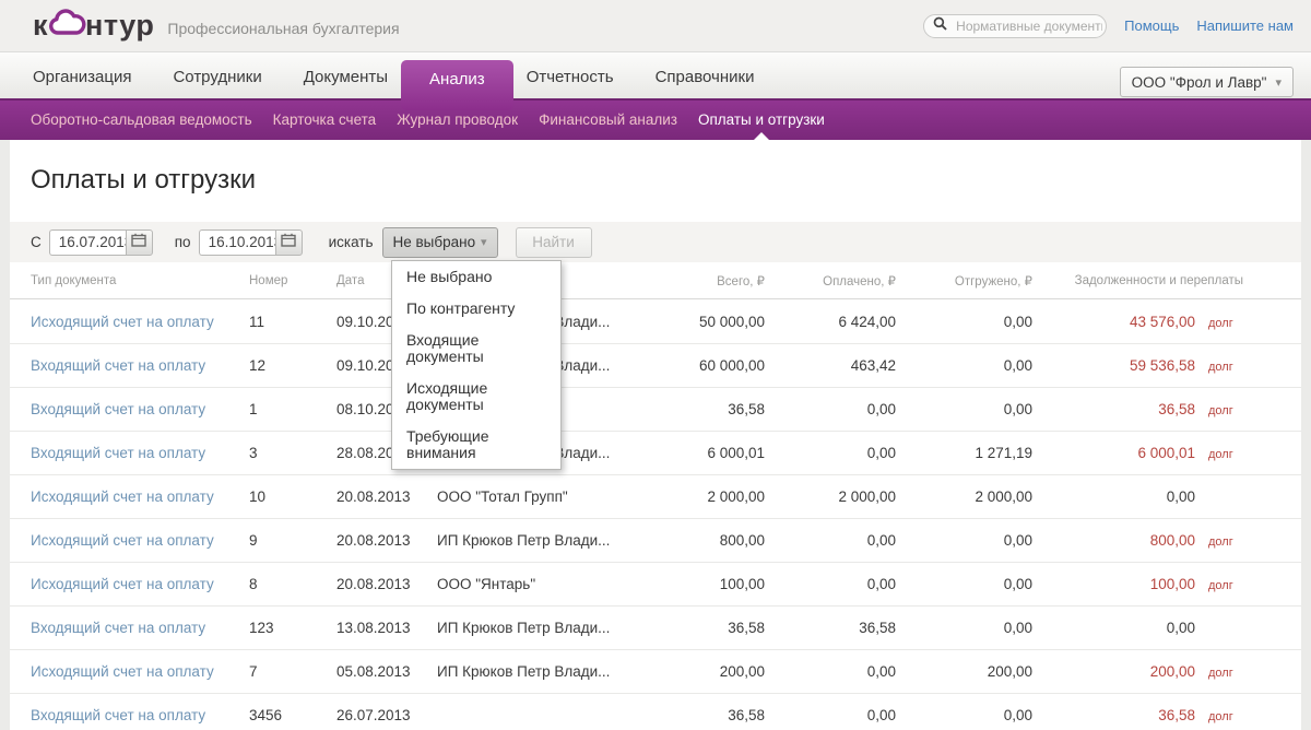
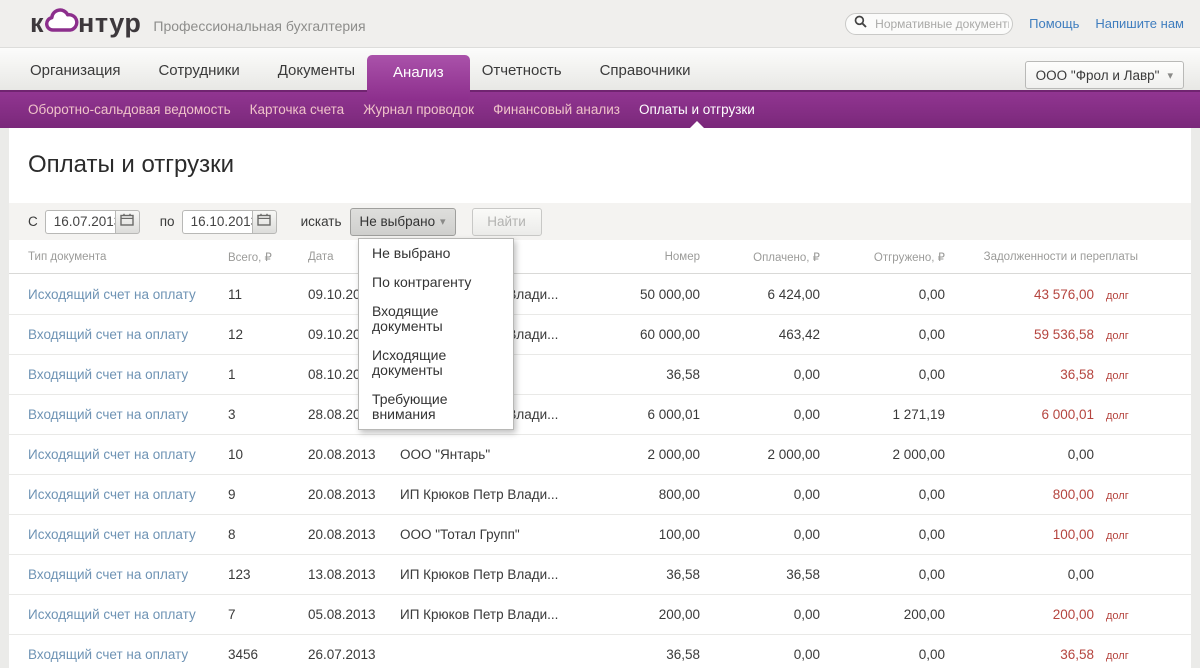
  к
  нтур
  Профессиональная бухгалтерия
  Нормативные документ
  Помощь
  Напишите нам
  Организация
  Сотрудники
  Документы
  Анализ
  Отчетность
  Справочники
  ООО "Фрол и Лавр"
  ▾
  Оборотно-сальдовая ведомость
  Карточка счета
  Журнал проводок
  Финансовый анализ
  Оплаты и отгрузки
  Оплаты и отгрузки
  С
  16.07.201
  по
  16.10.201
  искать
  Не выбрано
  ▾
  Найти
  Не выбрано
  По контрагенту
  Входящие документы
  Исходящие документы
  Требующие внимания
  Тип документа
- Номер
+ Всего, ₽
  Дата
- Всего, ₽
+ Номер
  Оплачено, ₽
  Отгружено, ₽
  Задолженности и переплаты
  Исходящий счет на оплату
  11
  09.10.20
  50 000,00
  6 424,00
  0,00
  43 576,00
  долг
  Входящий счет на оплату
  12
  09.10.20
  60 000,00
  463,42
  0,00
  59 536,58
  долг
  Входящий счет на оплату
  1
  08.10.20
  36,58
  0,00
  0,00
  36,58
  долг
  Входящий счет на оплату
  3
  28.08.20
  6 000,01
  0,00
  1 271,19
  6 000,01
  долг
  Исходящий счет на оплату
  10
  20.08.2013
- ООО "Тотал Групп"
+ ООО "Янтарь"
  2 000,00
  2 000,00
  2 000,00
  0,00
  Исходящий счет на оплату
  9
  20.08.2013
  ИП Крюков Петр Влади...
  800,00
  0,00
  0,00
  800,00
  долг
  Исходящий счет на оплату
  8
  20.08.2013
- ООО "Янтарь"
+ ООО "Тотал Групп"
  100,00
  0,00
  0,00
  100,00
  долг
  Входящий счет на оплату
  123
  13.08.2013
  ИП Крюков Петр Влади...
  36,58
  36,58
  0,00
  0,00
  Исходящий счет на оплату
  7
  05.08.2013
  ИП Крюков Петр Влади...
  200,00
  0,00
  200,00
  200,00
  долг
  Входящий счет на оплату
  3456
  26.07.2013
  36,58
  0,00
  0,00
  36,58
  долг
